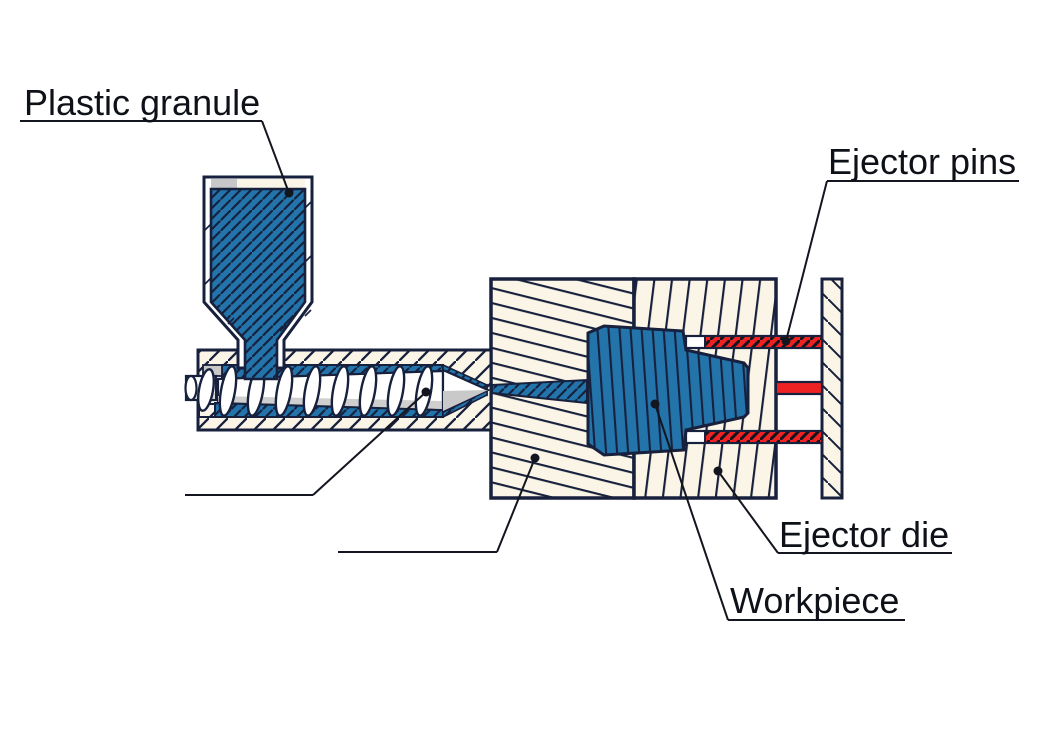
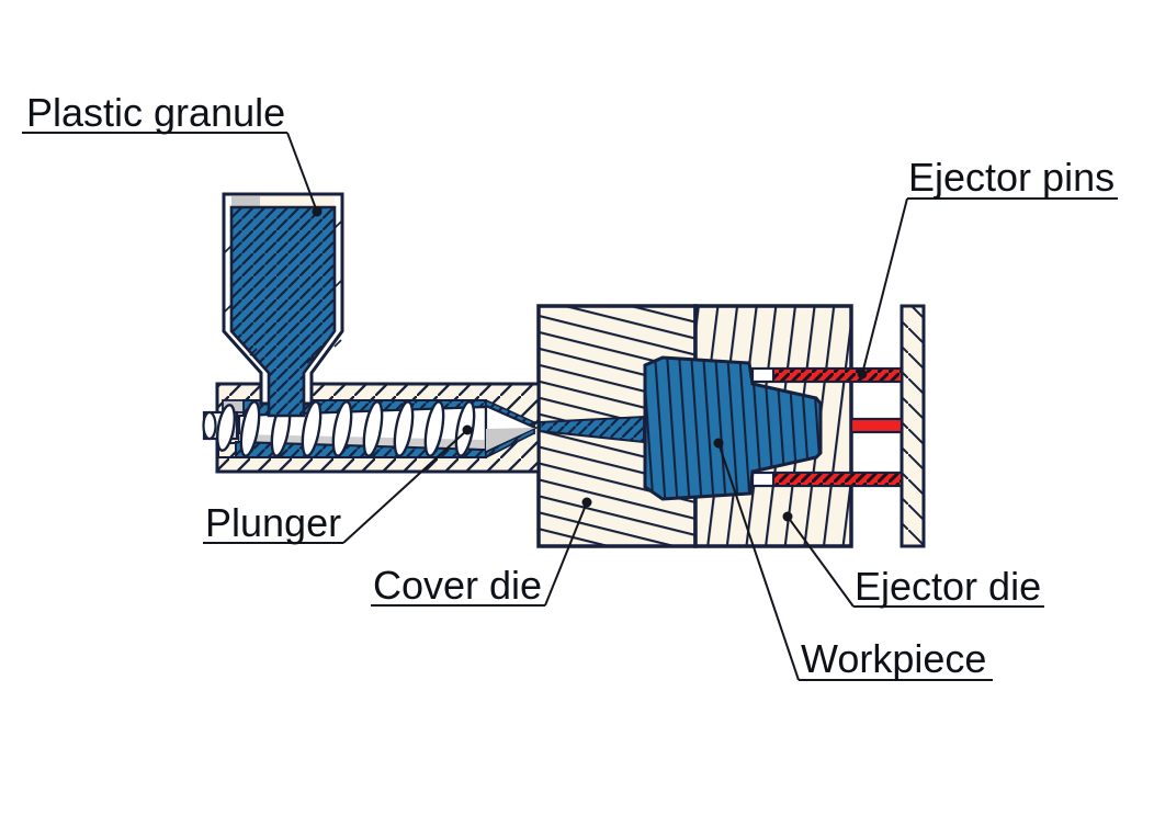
  Plastic granule
  Ejector pins
+ Plunger
+ Cover die
  Ejector die
  Workpiece
